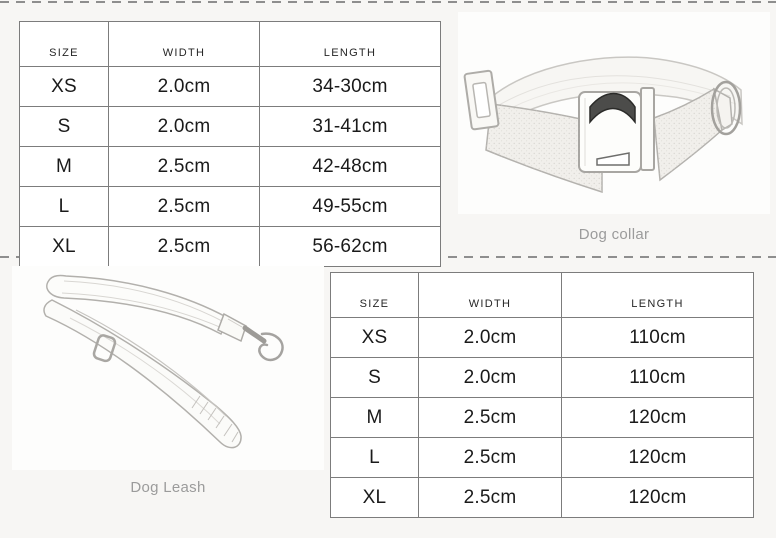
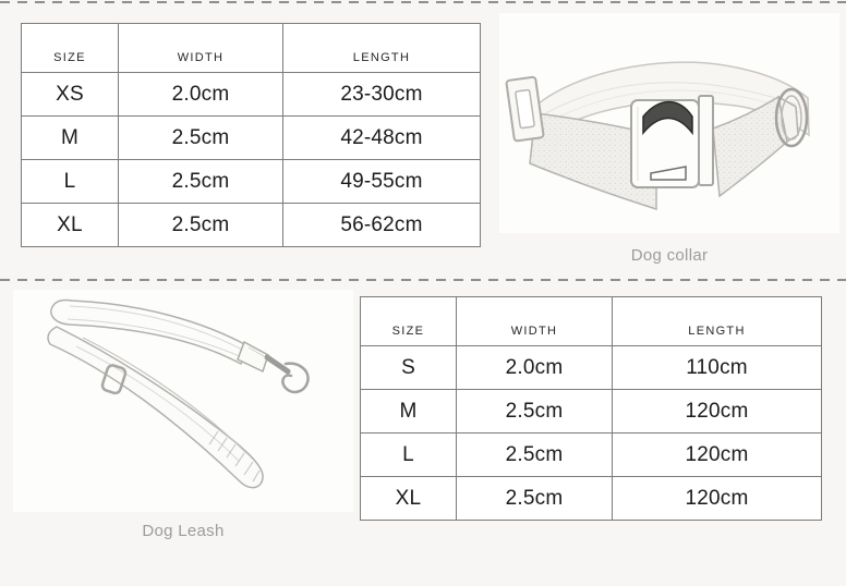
  SIZE	WIDTH	LENGTH
- XS	2.0cm	34-30cm
+ XS	2.0cm	23-30cm
- S	2.0cm	31-41cm
  M	2.5cm	42-48cm
  L	2.5cm	49-55cm
  XL	2.5cm	56-62cm
  Dog collar
  Dog Leash
  SIZE	WIDTH	LENGTH
- XS	2.0cm	110cm
  S	2.0cm	110cm
  M	2.5cm	120cm
  L	2.5cm	120cm
  XL	2.5cm	120cm
